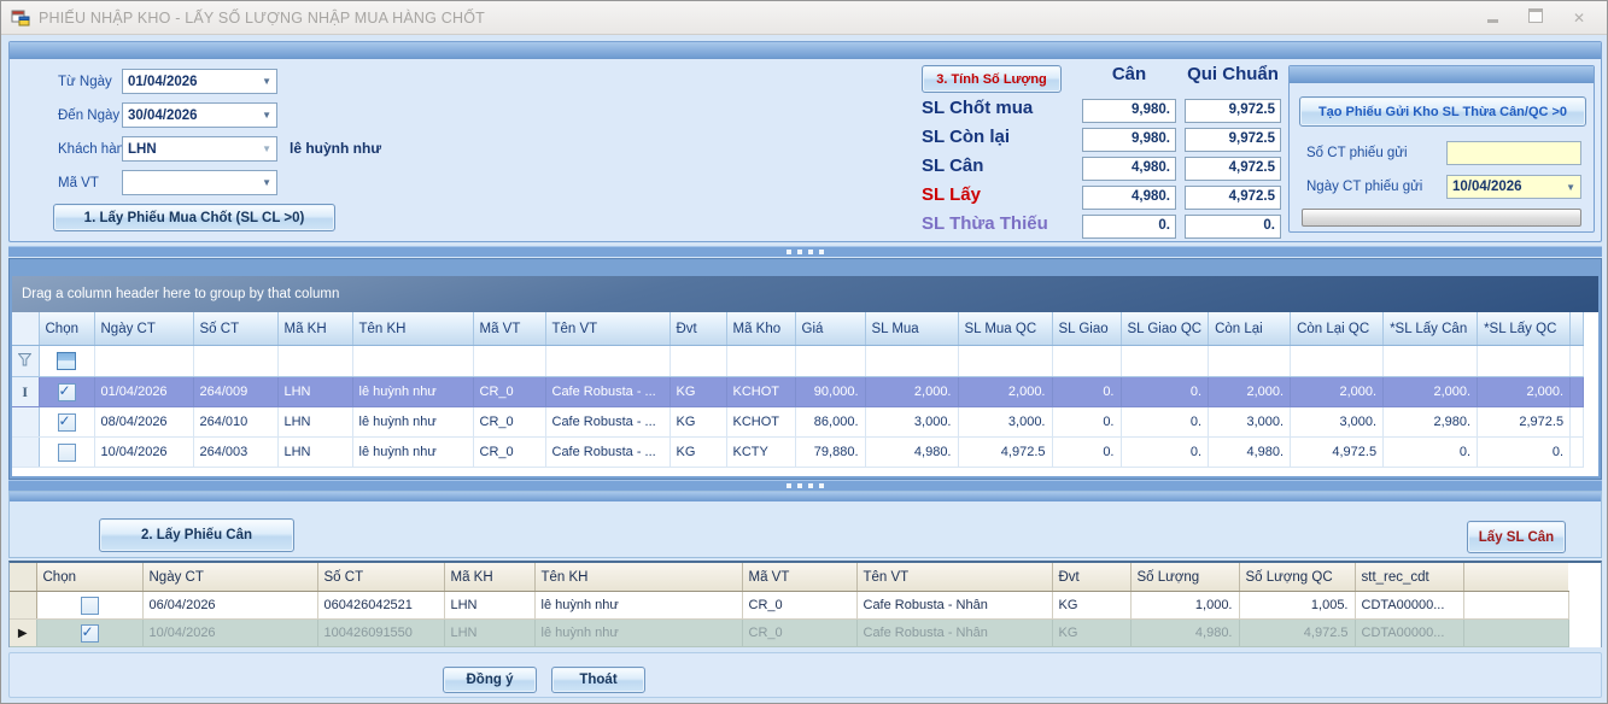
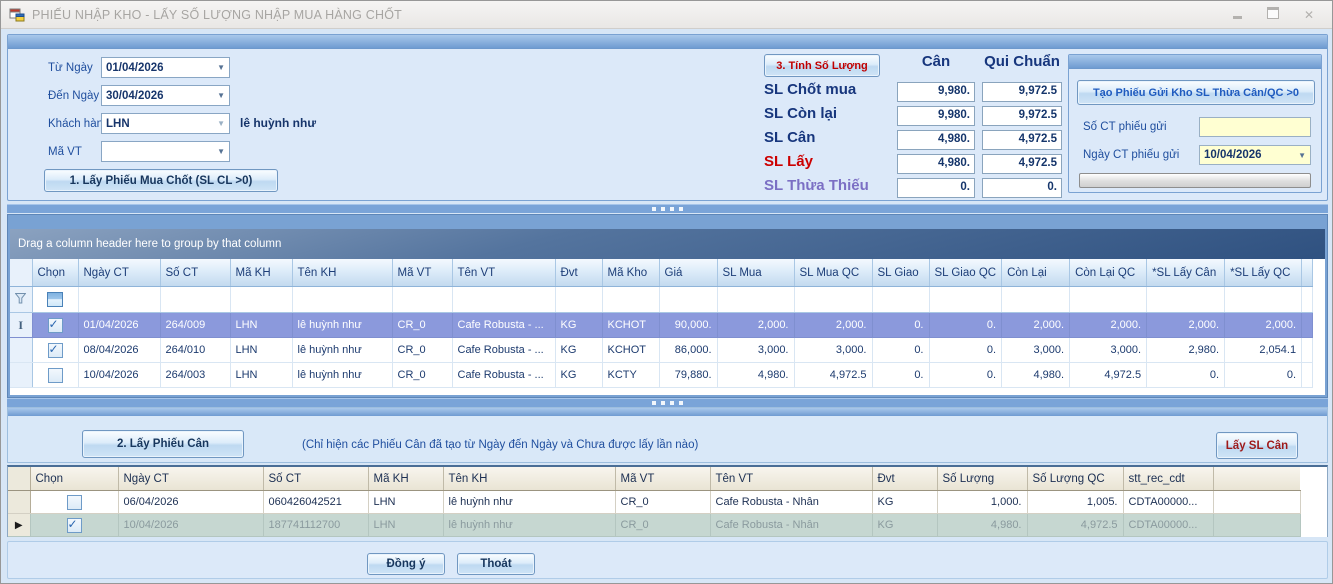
  PHIẾU NHẬP KHO - LẤY SỐ LƯỢNG NHẬP MUA HÀNG CHỐT
  ✕
  Từ Ngày
  01/04/2026
  ▼
  Đến Ngày
  30/04/2026
  ▼
  Khách hàn
  LHN
  ▼
  lê huỳnh như
  Mã VT
  ▼
  1. Lấy Phiếu Mua Chốt (SL CL >0)
  3. Tính Số Lượng
  Cân
  Qui Chuẩn
  SL Chốt mua
  9,980.
  9,972.5
  SL Còn lại
  9,980.
  9,972.5
  SL Cân
  4,980.
  4,972.5
  SL Lấy
  4,980.
  4,972.5
  SL Thừa Thiếu
  0.
  0.
  Tạo Phiếu Gửi Kho SL Thừa Cân/QC >0
  Số CT phiếu gửi
  Ngày CT phiếu gửi
  10/04/2026
  ▼
  Drag a column header here to group by that column
  	Chọn	Ngày CT	Số CT	Mã KH	Tên KH	Mã VT	Tên VT	Đvt	Mã Kho	Giá	SL Mua	SL Mua QC	SL Giao	SL Giao QC	Còn Lại	Còn Lại QC	*SL Lấy Cân	*SL Lấy QC
  I		01/04/2026	264/009	LHN	lê huỳnh như	CR_0	Cafe Robusta - ...	KG	KCHOT	90,000.	2,000.	2,000.	0.	0.	2,000.	2,000.	2,000.	2,000.
- 		08/04/2026	264/010	LHN	lê huỳnh như	CR_0	Cafe Robusta - ...	KG	KCHOT	86,000.	3,000.	3,000.	0.	0.	3,000.	3,000.	2,980.	2,972.5
+ 		08/04/2026	264/010	LHN	lê huỳnh như	CR_0	Cafe Robusta - ...	KG	KCHOT	86,000.	3,000.	3,000.	0.	0.	3,000.	3,000.	2,980.	2,054.1
  		10/04/2026	264/003	LHN	lê huỳnh như	CR_0	Cafe Robusta - ...	KG	KCTY	79,880.	4,980.	4,972.5	0.	0.	4,980.	4,972.5	0.	0.
  2. Lấy Phiếu Cân
+ (Chỉ hiện các Phiếu Cân đã tạo từ Ngày đến Ngày và Chưa được lấy lần nào)
  Lấy SL Cân
  	Chọn	Ngày CT	Số CT	Mã KH	Tên KH	Mã VT	Tên VT	Đvt	Số Lượng	Số Lượng QC	stt_rec_cdt
  		06/04/2026	060426042521	LHN	lê huỳnh như	CR_0	Cafe Robusta - Nhân	KG	1,000.	1,005.	CDTA00000...
- ▶		10/04/2026	100426091550	LHN	lê huỳnh như	CR_0	Cafe Robusta - Nhân	KG	4,980.	4,972.5	CDTA00000...
+ ▶		10/04/2026	187741112700	LHN	lê huỳnh như	CR_0	Cafe Robusta - Nhân	KG	4,980.	4,972.5	CDTA00000...
  Đồng ý
  Thoát
